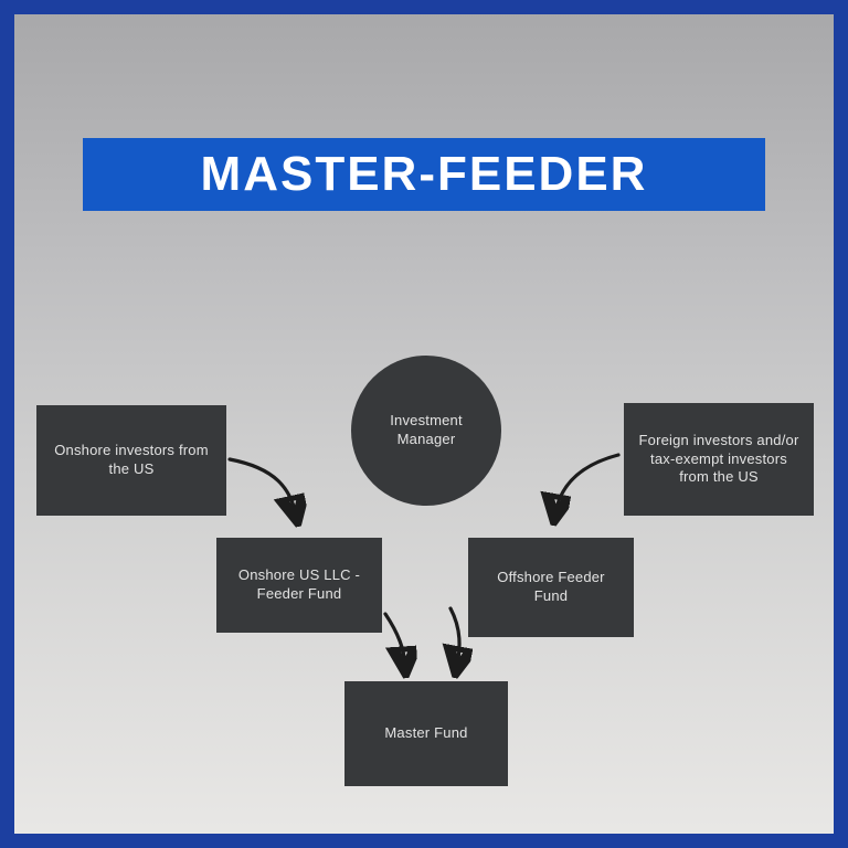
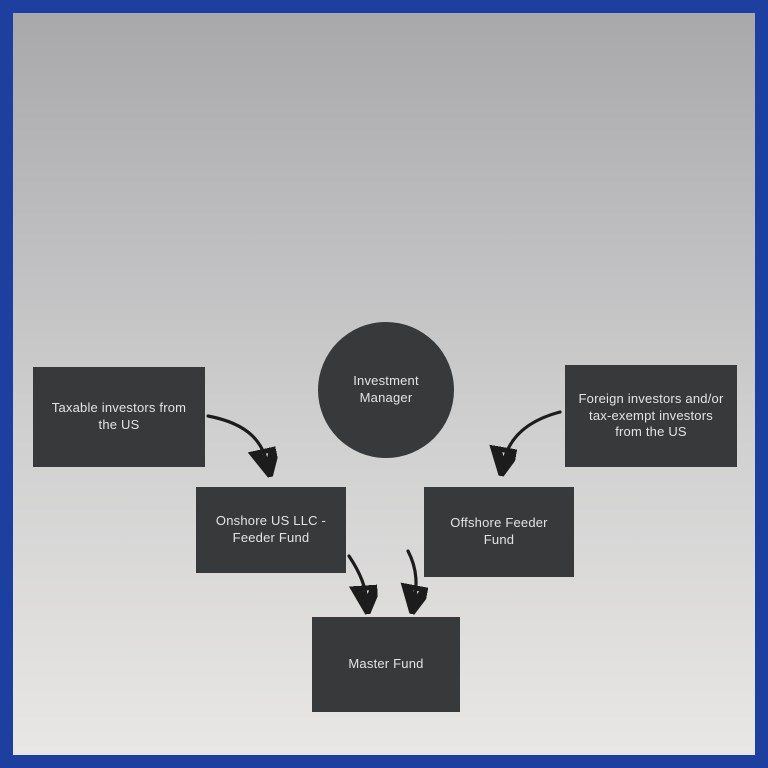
- MASTER-FEEDER
  Investment Manager
- Onshore investors from the US
+ Taxable investors from the US
  Foreign investors and/or tax-exempt investors from the US
  Onshore US LLC - Feeder Fund
  Offshore Feeder Fund
  Master Fund
